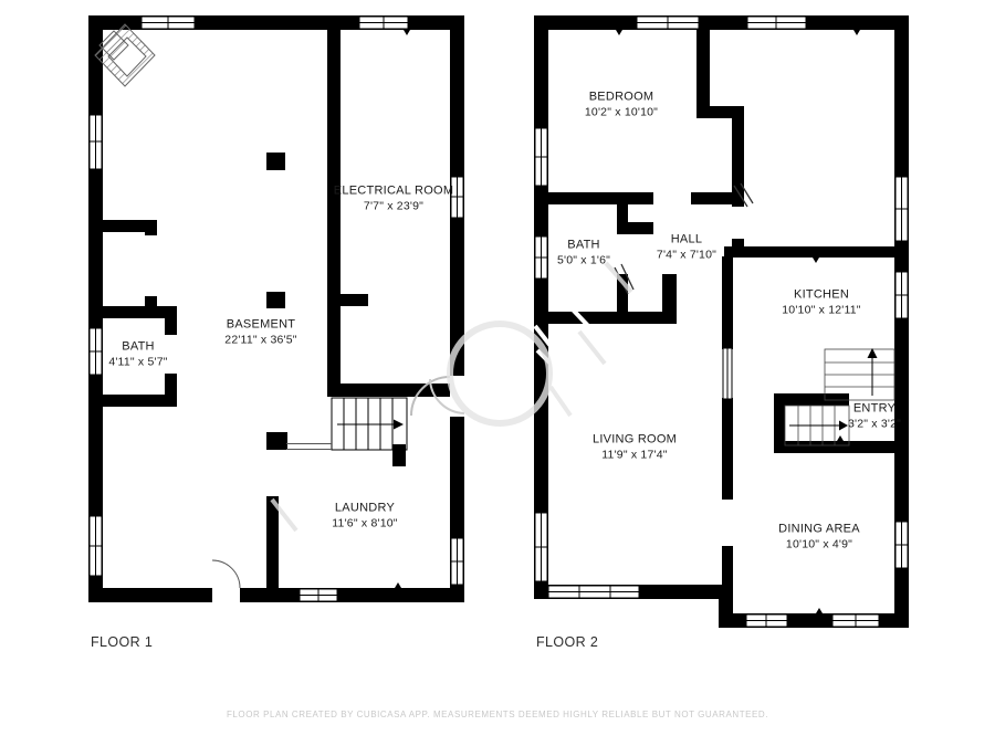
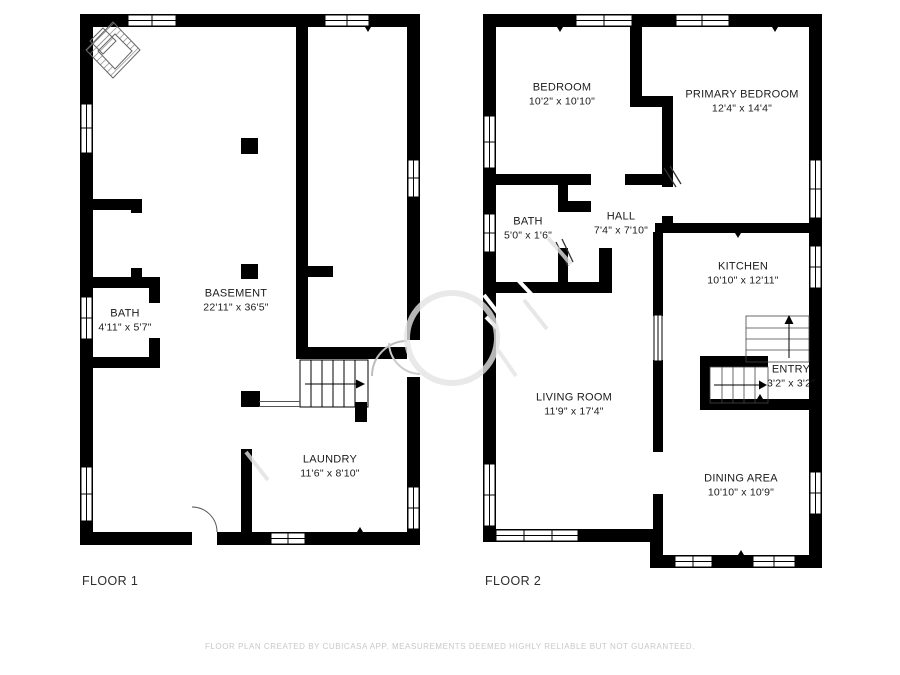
- ELECTRICAL ROOM
- 7'7" x 23'9"
  BASEMENT
  22'11" x 36'5"
  BATH
  4'11" x 5'7"
  LAUNDRY
  11'6" x 8'10"
  BEDROOM
  10'2" x 10'10"
+ PRIMARY BEDROOM
+ 12'4" x 14'4"
  BATH
  5'0" x 1'6"
  HALL
  7'4" x 7'10"
  KITCHEN
  10'10" x 12'11"
  ENTRY
  3'2" x 3'2"
  LIVING ROOM
  11'9" x 17'4"
  DINING AREA
- 10'10" x 4'9"
+ 10'10" x 10'9"
  FLOOR 1
  FLOOR 2
  FLOOR PLAN CREATED BY CUBICASA APP. MEASUREMENTS DEEMED HIGHLY RELIABLE BUT NOT GUARANTEED.
